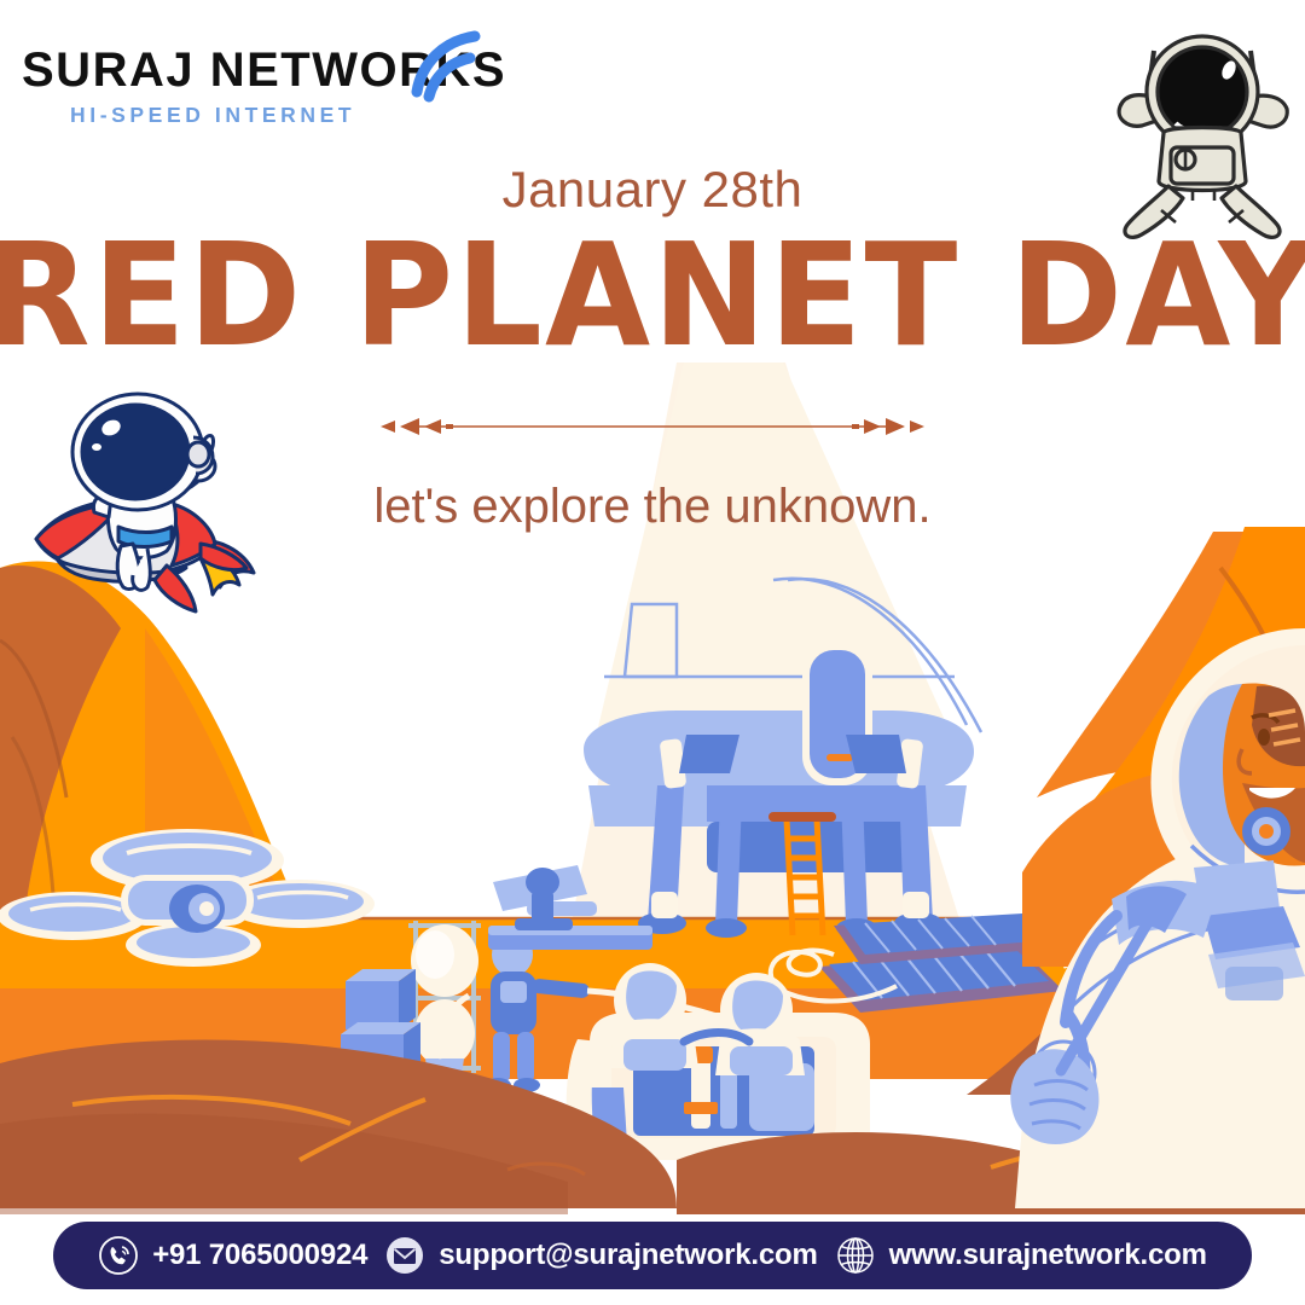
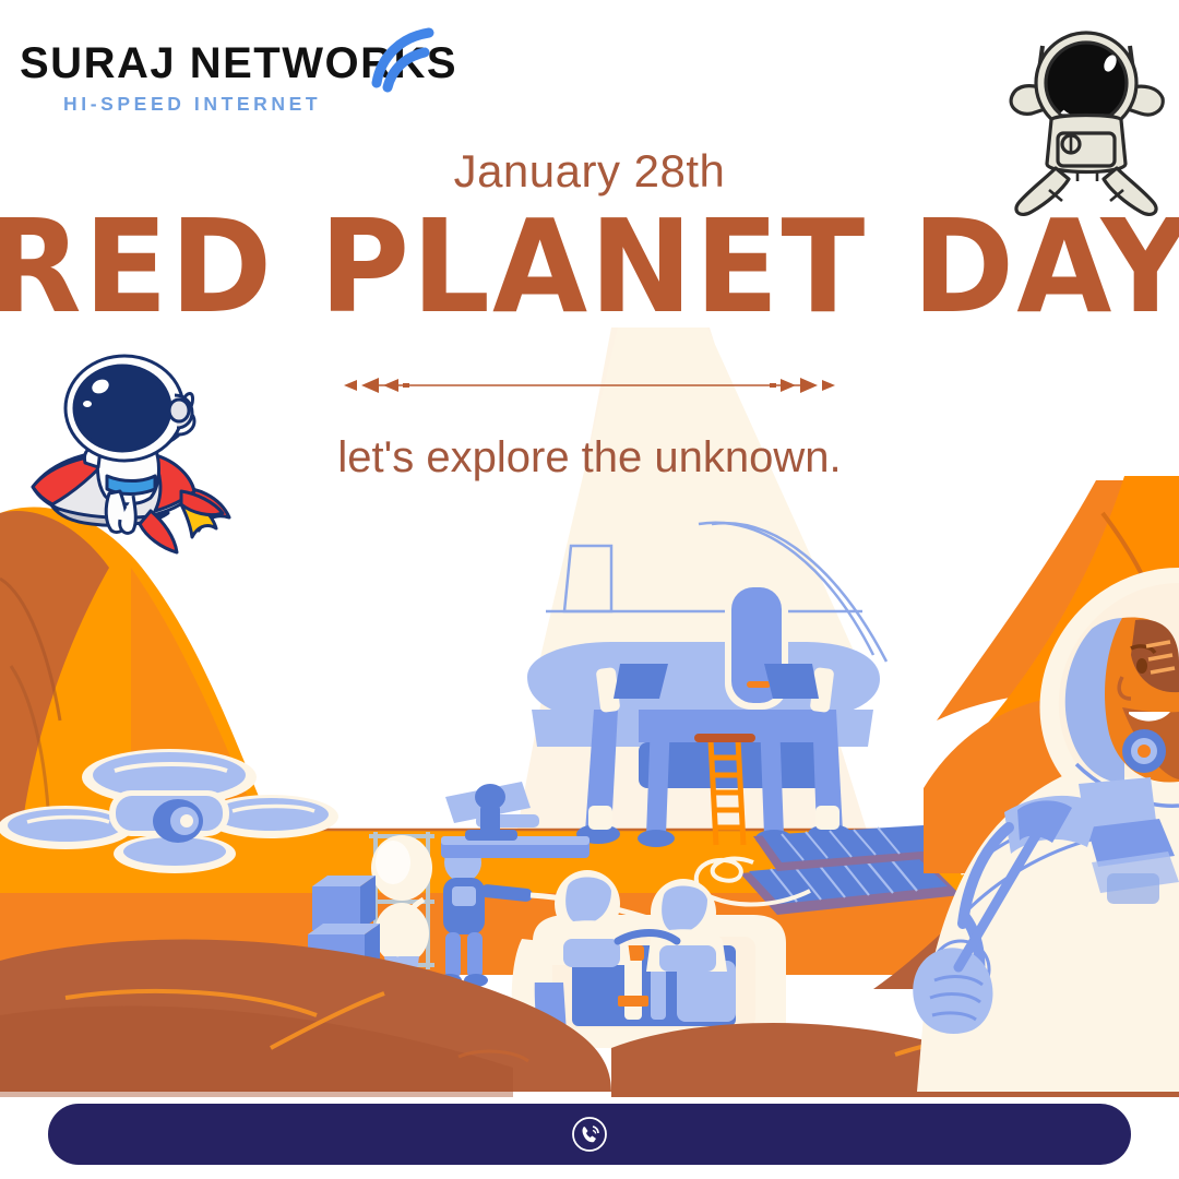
  SURAJ NETWORS
  HI-SPEED INTERNET
  January 28th
  RED PLANET DAY
  let's explore the unknown.
- +91 7065000924
- support@surajnetwork.com
- www.surajnetwork.com
